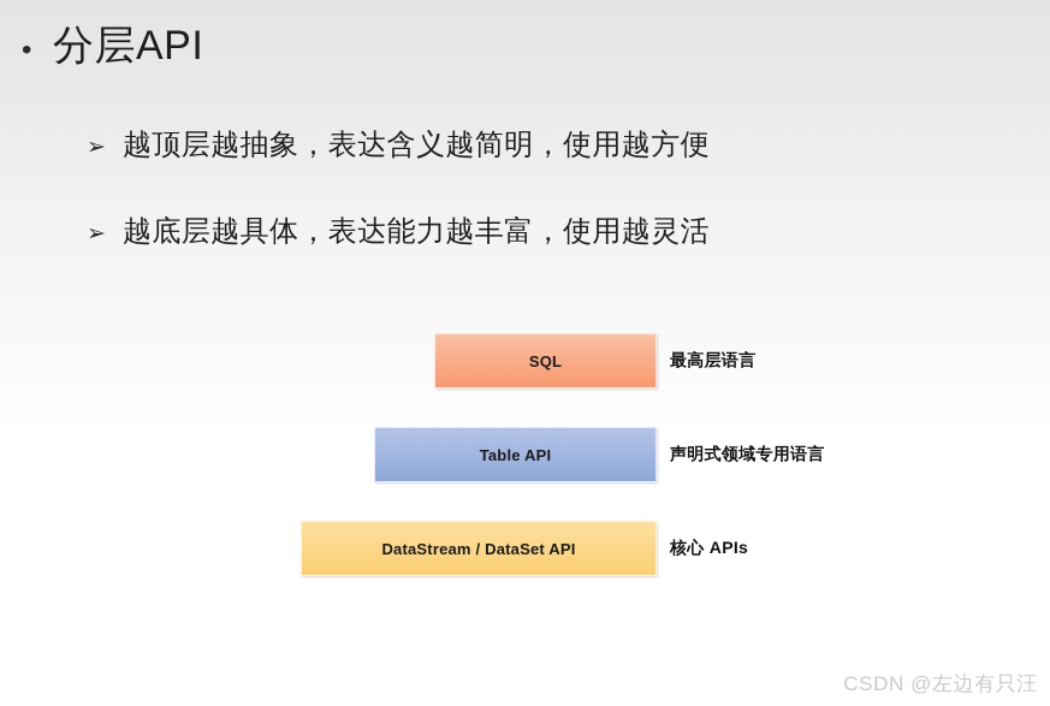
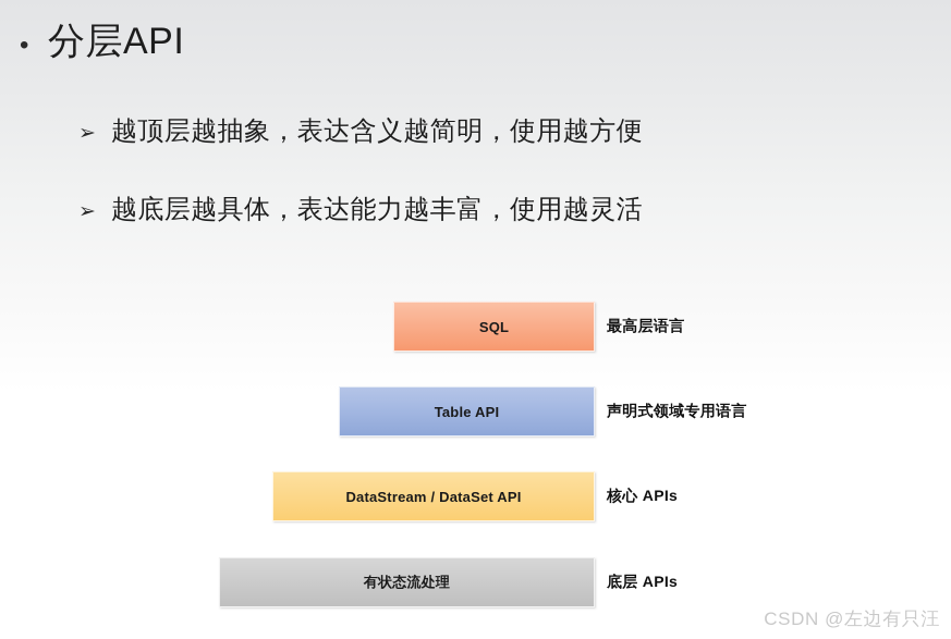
  •
  分层API
  ➢
  越顶层越抽象，表达含义越简明，使用越方便
  ➢
  越底层越具体，表达能力越丰富，使用越灵活
  SQL
  最高层语言
  Table API
  声明式领域专用语言
  DataStream / DataSet API
  核心 APIs
+ 有状态流处理
+ 底层 APIs
  CSDN @左边有只汪
